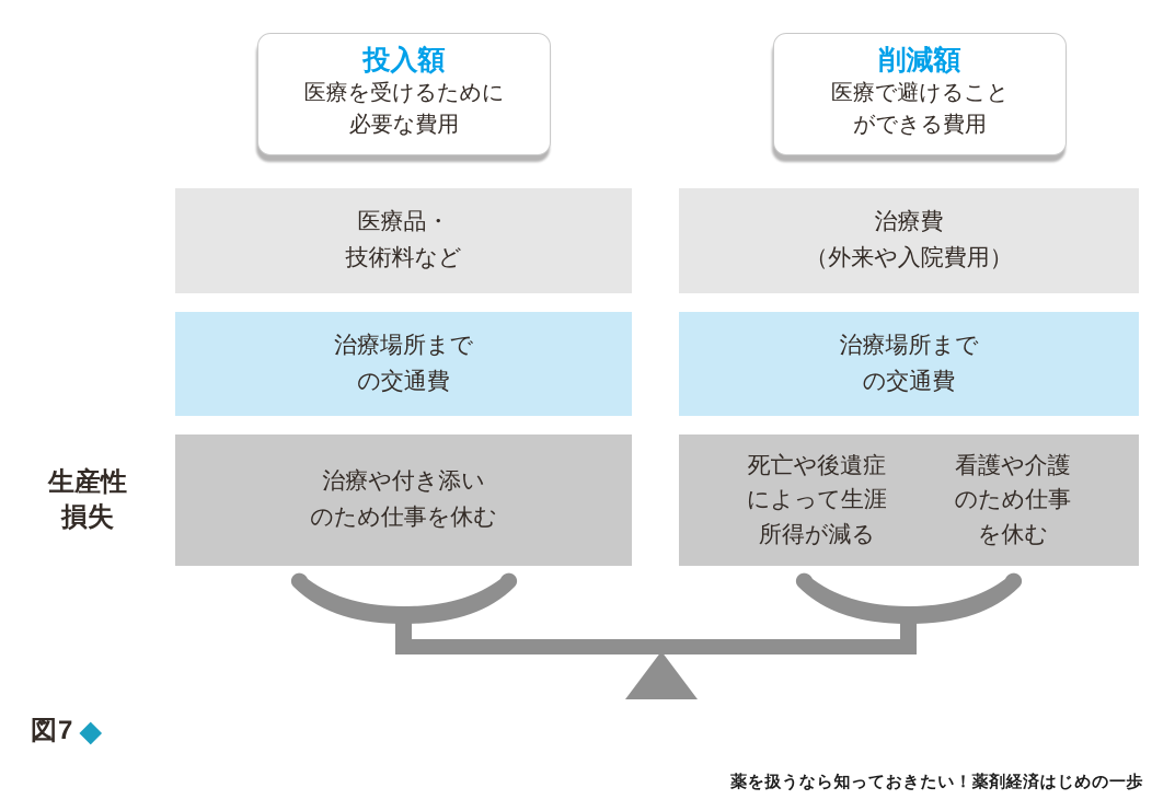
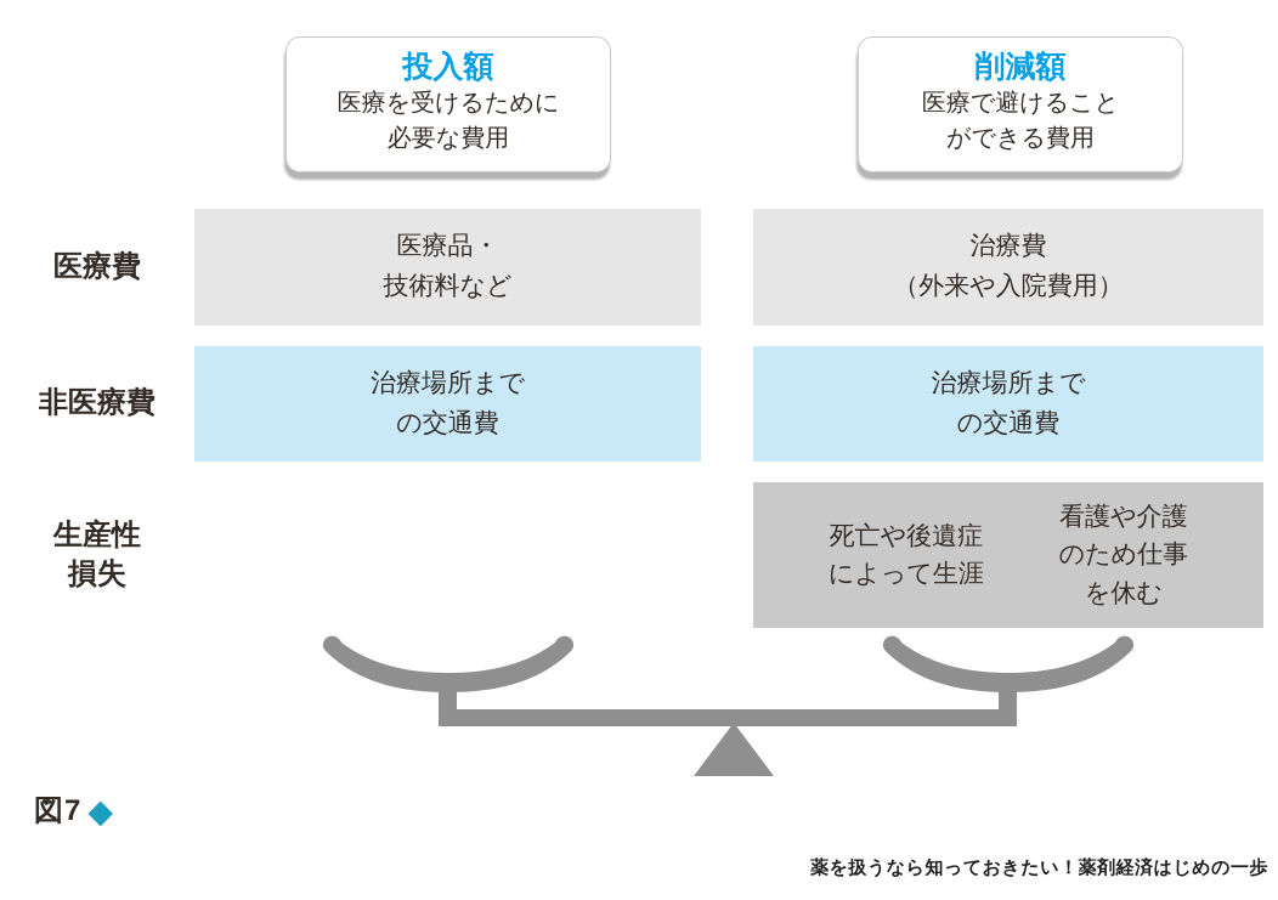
  投入額
  医療を受けるために
  必要な費用
  削減額
  医療で避けること
  ができる費用
+ 医療費
+ 非医療費
  生産性
  損失
  医療品・
  技術料など
  治療費
  （外来や入院費用）
  治療場所まで
  の交通費
  治療場所まで
  の交通費
- 治療や付き添い
- のため仕事を休む
  死亡や後遺症
  によって生涯
- 所得が減る
  看護や介護
  のため仕事
  を休む
  図7
  ◆
  薬を扱うなら知っておきたい！薬剤経済はじめの一歩
